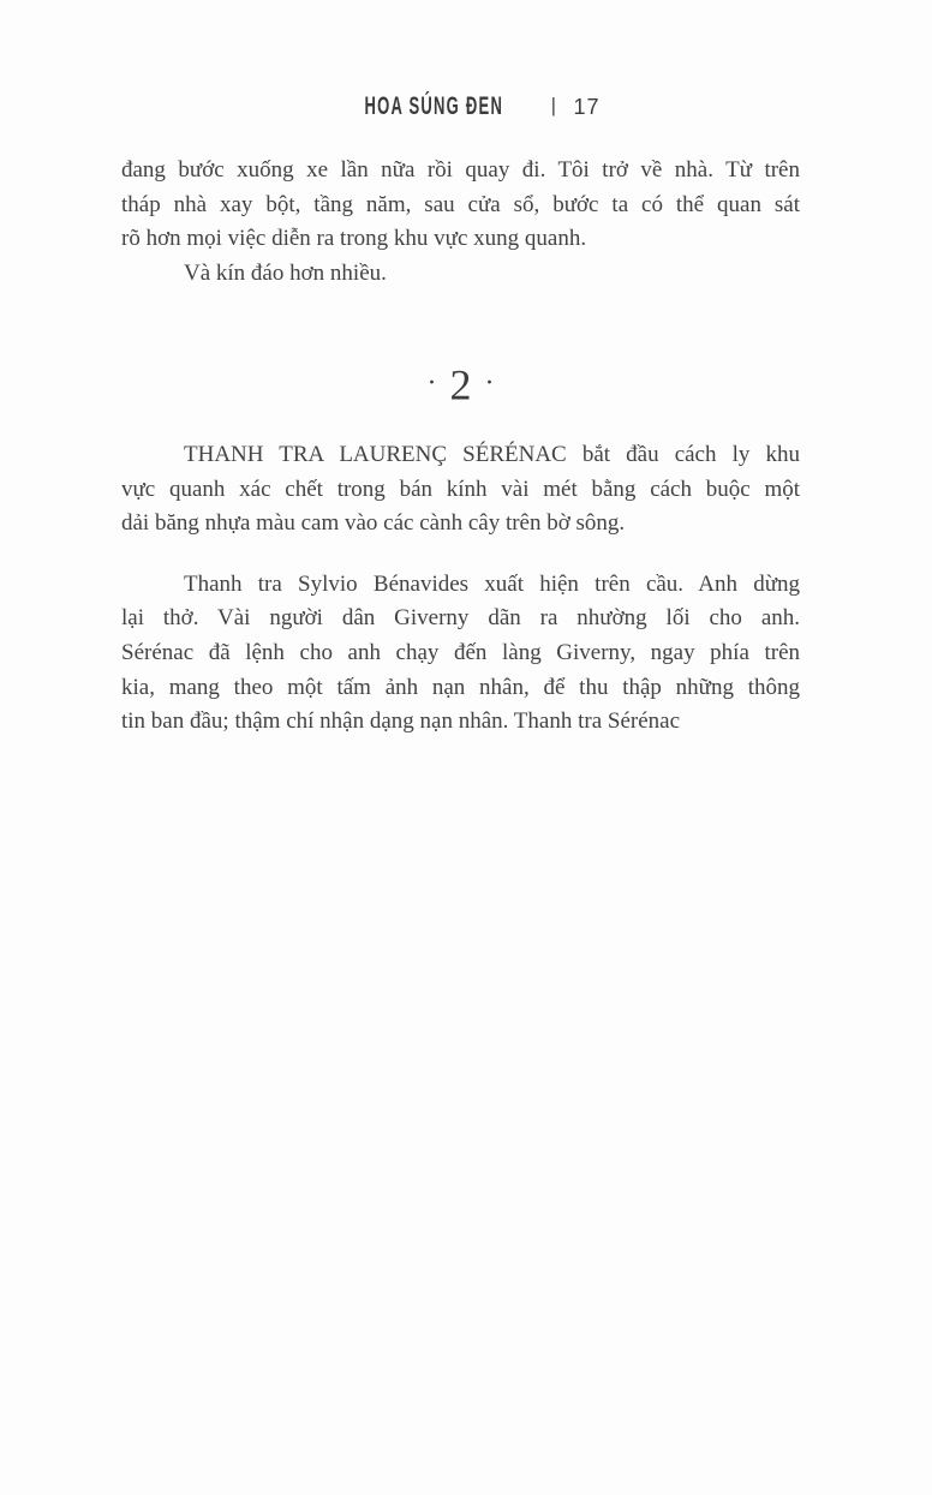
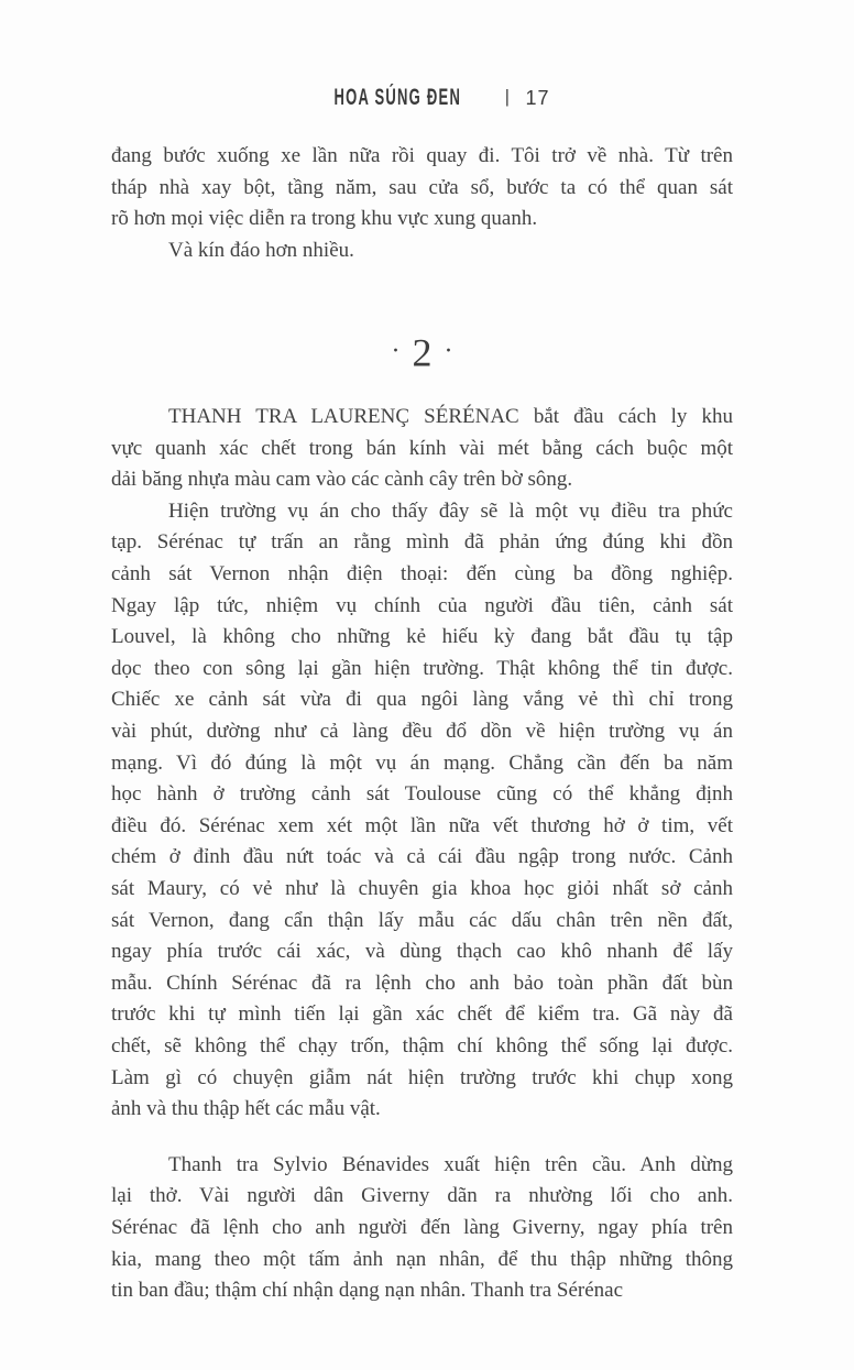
  HOA SÚNG ĐEN | 17
  đang bước xuống xe lần nữa rồi quay đi. Tôi trở về nhà. Từ trên
  tháp nhà xay bột, tầng năm, sau cửa sổ, bước ta có thể quan sát
  rõ hơn mọi việc diễn ra trong khu vực xung quanh.
  Và kín đáo hơn nhiều.
  · 2 ·
  THANH TRA LAURENÇ SÉRÉNAC bắt đầu cách ly khu
  vực quanh xác chết trong bán kính vài mét bằng cách buộc một
  dải băng nhựa màu cam vào các cành cây trên bờ sông.
+ Hiện trường vụ án cho thấy đây sẽ là một vụ điều tra phức
+ tạp. Sérénac tự trấn an rằng mình đã phản ứng đúng khi đồn
+ cảnh sát Vernon nhận điện thoại: đến cùng ba đồng nghiệp.
+ Ngay lập tức, nhiệm vụ chính của người đầu tiên, cảnh sát
+ Louvel, là không cho những kẻ hiếu kỳ đang bắt đầu tụ tập
+ dọc theo con sông lại gần hiện trường. Thật không thể tin được.
+ Chiếc xe cảnh sát vừa đi qua ngôi làng vắng vẻ thì chỉ trong
+ vài phút, dường như cả làng đều đổ dồn về hiện trường vụ án
+ mạng. Vì đó đúng là một vụ án mạng. Chẳng cần đến ba năm
+ học hành ở trường cảnh sát Toulouse cũng có thể khẳng định
+ điều đó. Sérénac xem xét một lần nữa vết thương hở ở tim, vết
+ chém ở đỉnh đầu nứt toác và cả cái đầu ngập trong nước. Cảnh
+ sát Maury, có vẻ như là chuyên gia khoa học giỏi nhất sở cảnh
+ sát Vernon, đang cẩn thận lấy mẫu các dấu chân trên nền đất,
+ ngay phía trước cái xác, và dùng thạch cao khô nhanh để lấy
+ mẫu. Chính Sérénac đã ra lệnh cho anh bảo toàn phần đất bùn
+ trước khi tự mình tiến lại gần xác chết để kiểm tra. Gã này đã
+ chết, sẽ không thể chạy trốn, thậm chí không thể sống lại được.
+ Làm gì có chuyện giẫm nát hiện trường trước khi chụp xong
+ ảnh và thu thập hết các mẫu vật.
  Thanh tra Sylvio Bénavides xuất hiện trên cầu. Anh dừng
  lại thở. Vài người dân Giverny dãn ra nhường lối cho anh.
- Sérénac đã lệnh cho anh chạy đến làng Giverny, ngay phía trên
+ Sérénac đã lệnh cho anh người đến làng Giverny, ngay phía trên
  kia, mang theo một tấm ảnh nạn nhân, để thu thập những thông
  tin ban đầu; thậm chí nhận dạng nạn nhân. Thanh tra Sérénac
